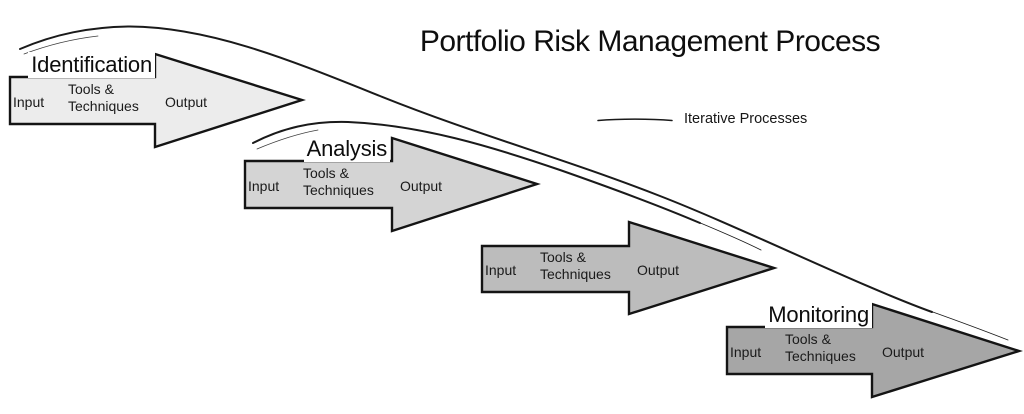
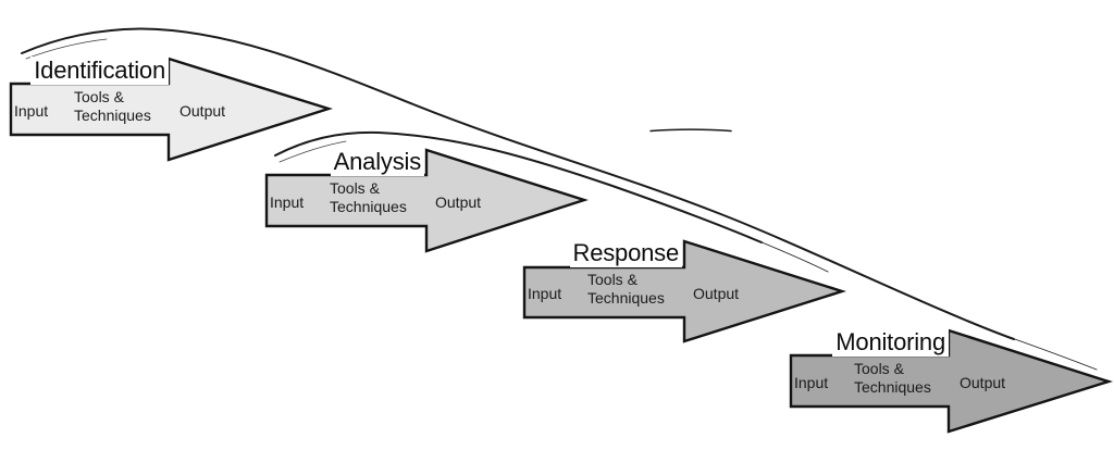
- Portfolio Risk Management Process
- Iterative Processes
  Identification
  Input
  Tools &
  Techniques
  Output
  Analysis
  Input
  Tools &
  Techniques
  Output
+ Response
  Input
  Tools &
  Techniques
  Output
  Monitoring
  Input
  Tools &
  Techniques
  Output
